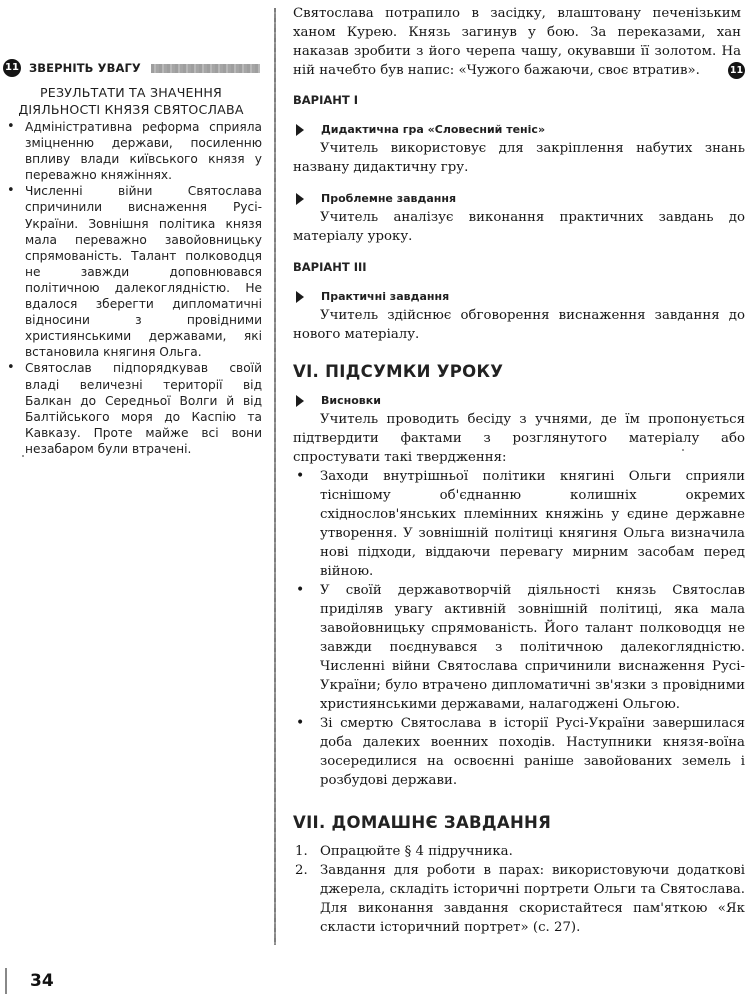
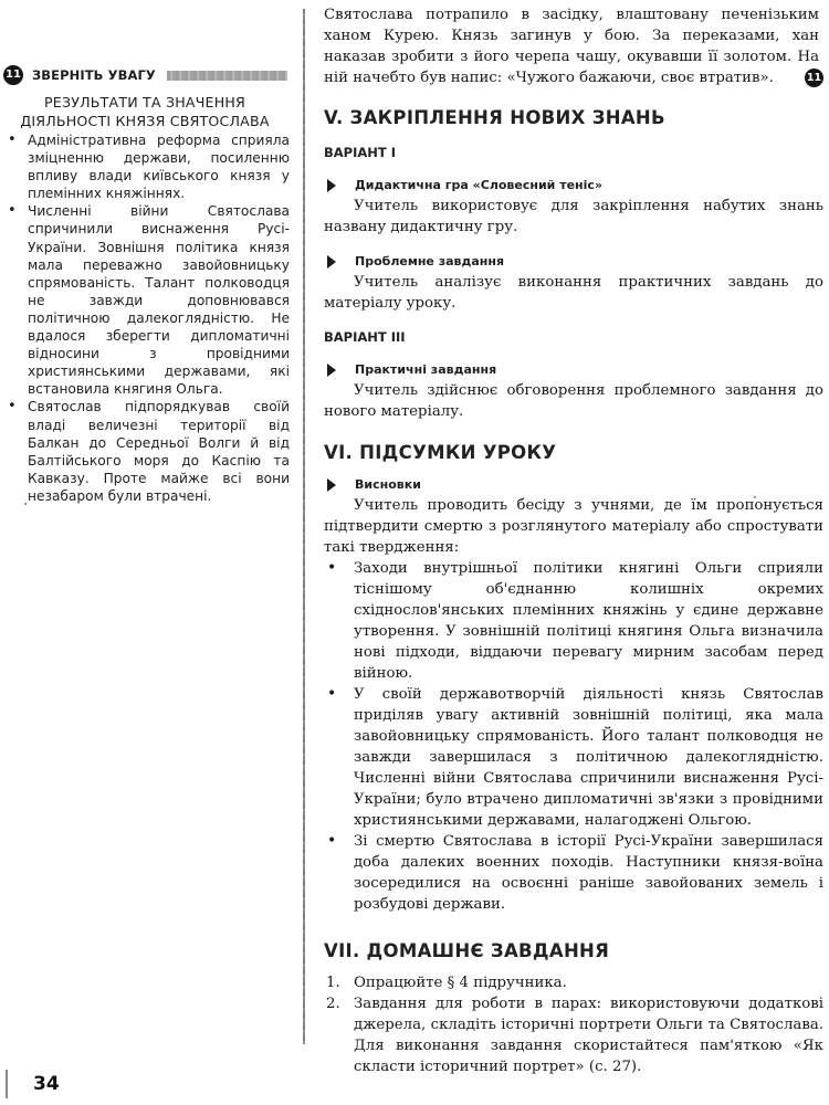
  11
  ЗВЕРНІТЬ УВАГУ
  РЕЗУЛЬТАТИ ТА ЗНАЧЕННЯ
  ДІЯЛЬНОСТІ КНЯЗЯ СВЯТОСЛАВА
- Адміністративна реформа сприяла зміцненню держави, посиленню впливу влади київського князя у переважно княжіннях.
+ Адміністративна реформа сприяла зміцненню держави, посиленню впливу влади київського князя у племінних княжіннях.
  Численні війни Святослава спричинили виснаження Русі-України. Зовнішня політика князя мала переважно завойовницьку спрямованість. Талант полководця не завжди доповнювався політичною далекоглядністю. Не вдалося зберегти дипломатичні відносини з провідними християнськими державами, які встановила княгиня Ольга.
  Святослав підпорядкував своїй владі величезні території від Балкан до Середньої Волги й від Балтійського моря до Каспію та Кавказу. Проте майже всі вони незабаром були втрачені.
  Святослава потрапило в засідку, влаштовану печенізьким ханом Курею. Князь загинув у бою. За переказами, хан наказав зробити з його черепа чашу, окувавши її золотом. На ній начебто був напис: «Чужого бажаючи, своє втратив».
  11
+ V. ЗАКРІПЛЕННЯ НОВИХ ЗНАНЬ
  ВАРІАНТ І
  Дидактична гра «Словесний теніс»
  Учитель використовує для закріплення набутих знань названу дидактичну гру.
  Проблемне завдання
  Учитель аналізує виконання практичних завдань до матеріалу уроку.
  ВАРІАНТ ІІІ
  Практичні завдання
- Учитель здійснює обговорення виснаження завдання до нового матеріалу.
+ Учитель здійснює обговорення проблемного завдання до нового матеріалу.
  VI. ПІДСУМКИ УРОКУ
  Висновки
- Учитель проводить бесіду з учнями, де їм пропонується підтвердити фактами з розглянутого матеріалу або спростувати такі твердження:
+ Учитель проводить бесіду з учнями, де їм пропонується підтвердити смертю з розглянутого матеріалу або спростувати такі твердження:
  Заходи внутрішньої політики княгині Ольги сприяли тіснішому об'єднанню колишніх окремих східнослов'янських племінних княжінь у єдине державне утворення. У зовнішній політиці княгиня Ольга визначила нові підходи, віддаючи перевагу мирним засобам перед війною.
- У своїй державотворчій діяльності князь Святослав приділяв увагу активній зовнішній політиці, яка мала завойовницьку спрямованість. Його талант полководця не завжди поєднувався з політичною далекоглядністю. Численні війни Святослава спричинили виснаження Русі-України; було втрачено дипломатичні зв'язки з провідними християнськими державами, налагоджені Ольгою.
+ У своїй державотворчій діяльності князь Святослав приділяв увагу активній зовнішній політиці, яка мала завойовницьку спрямованість. Його талант полководця не завжди завершилася з політичною далекоглядністю. Численні війни Святослава спричинили виснаження Русі-України; було втрачено дипломатичні зв'язки з провідними християнськими державами, налагоджені Ольгою.
  Зі смертю Святослава в історії Русі-України завершилася доба далеких военних походів. Наступники князя-воїна зосередилися на освоєнні раніше завойованих земель і розбудові держави.
  VII. ДОМАШНЄ ЗАВДАННЯ
  1.
  Опрацюйте § 4 підручника.
  2.
  Завдання для роботи в парах: використовуючи додаткові джерела, складіть історичні портрети Ольги та Святослава. Для виконання завдання скористайтеся пам'яткою «Як скласти історичний портрет» (с. 27).
  34
